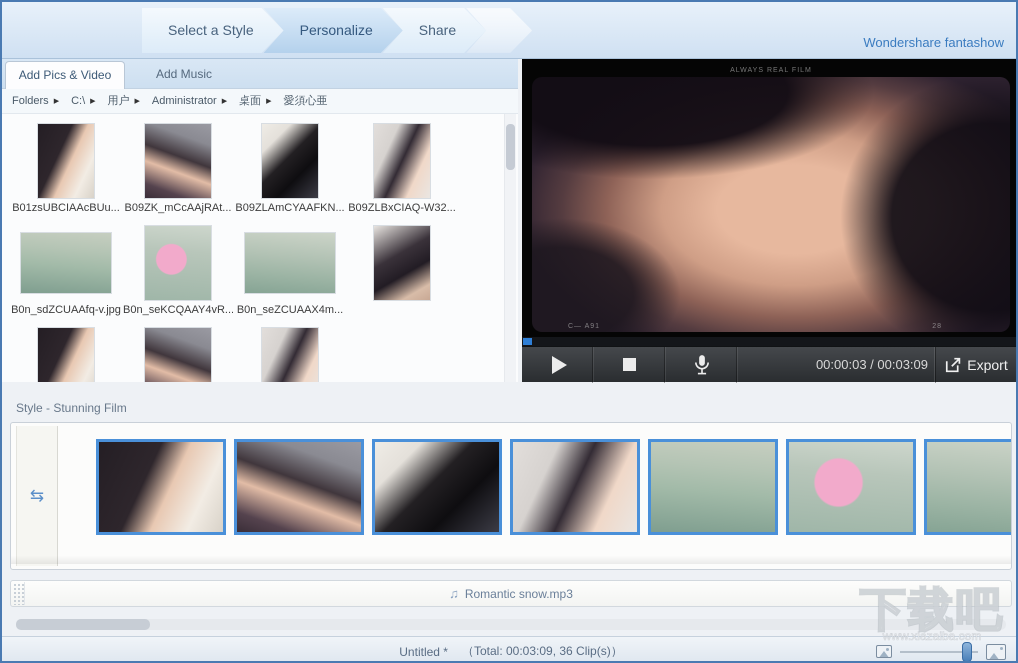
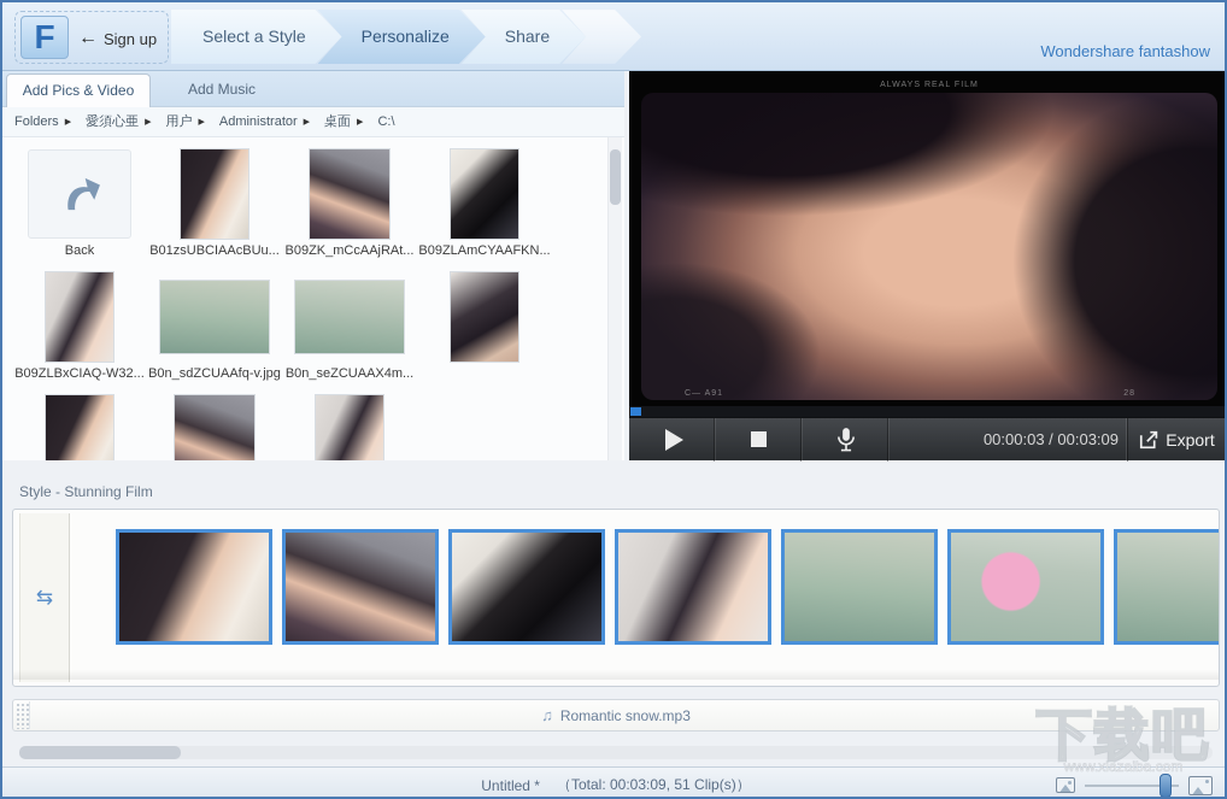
+ F
+ ←
+ Sign up
  Select a Style
  Personalize
  Share
  Wondershare fantashow
  Add Pics & Video
  Add Music
  Folders
- C:\
+ 愛須心亜
  用户
  Administrator
  桌面
- 愛須心亜
+ C:\
+ Back
  B01zsUBCIAAcBUu...
  B09ZK_mCcAAjRAt...
  B09ZLAmCYAAFKN...
  B09ZLBxCIAQ-W32...
  B0n_sdZCUAAfq-v.jpg
- B0n_seKCQAAY4vR...
  B0n_seZCUAAX4m...
  00:00:03 / 00:03:09
  Export
  Style - Stunning Film
  ⇆
  ♫
  Romantic snow.mp3
  Untitled *
- （Total: 00:03:09, 36 Clip(s)）
+ （Total: 00:03:09, 51 Clip(s)）
  下载吧
  www.xiazaiba.com
